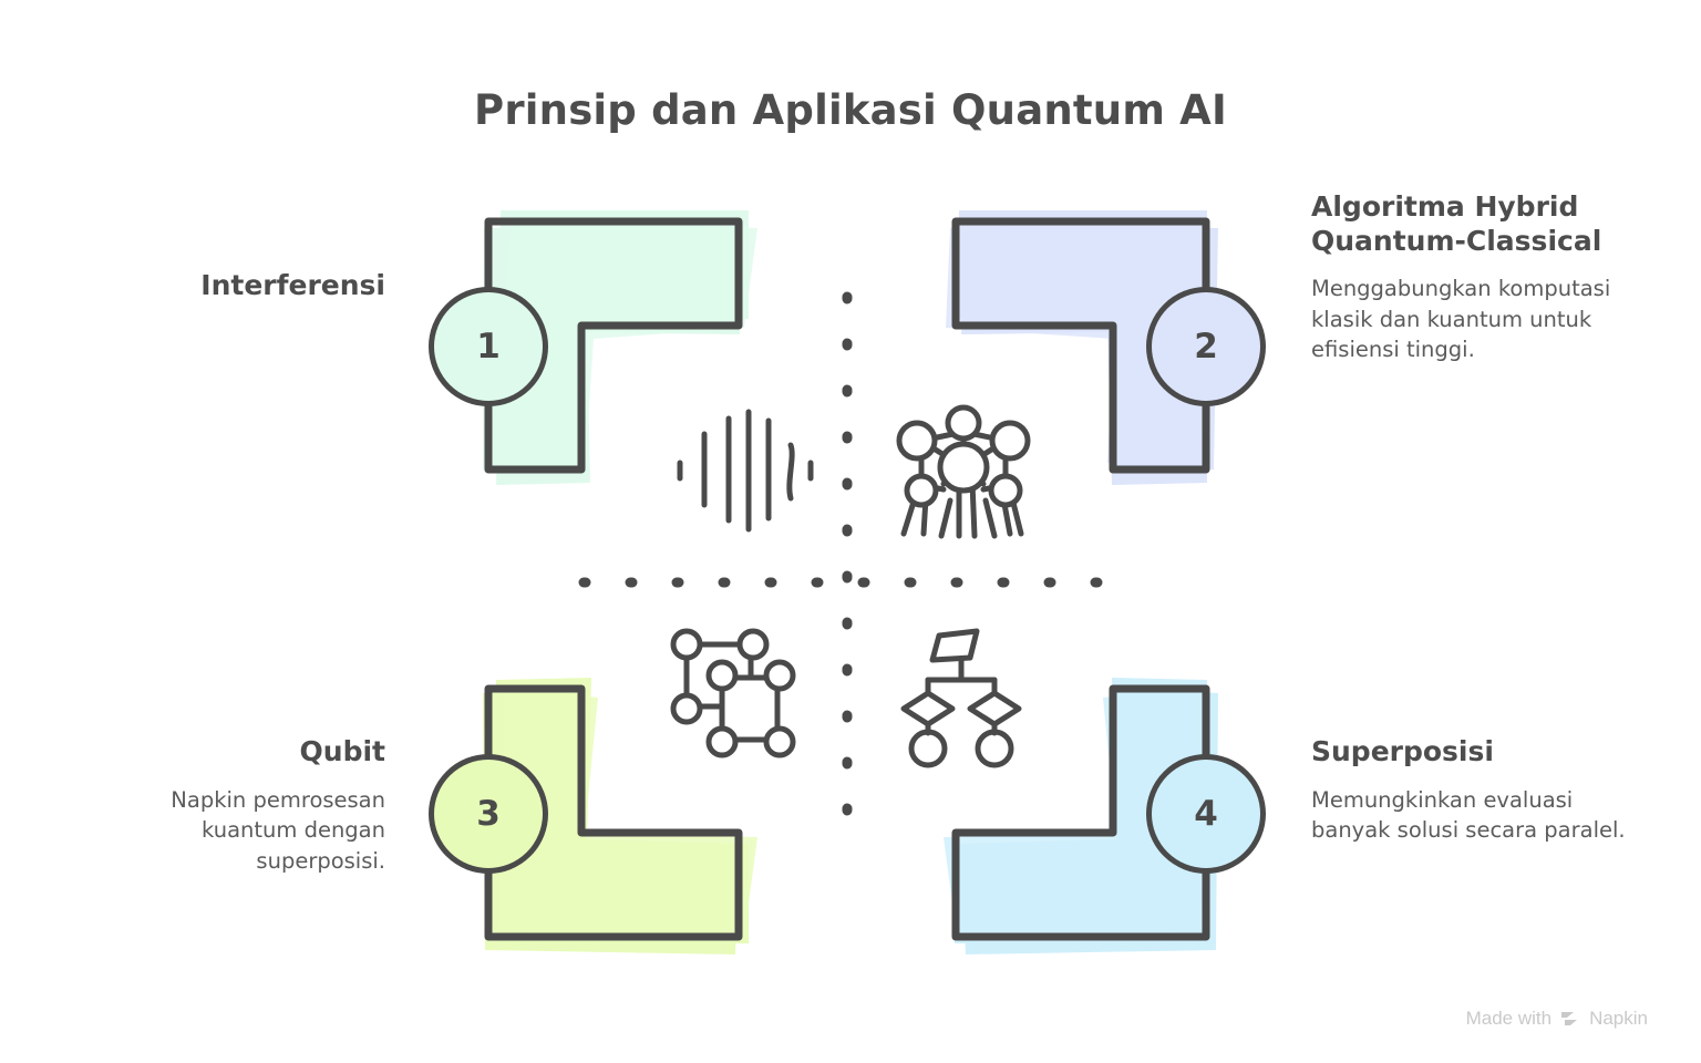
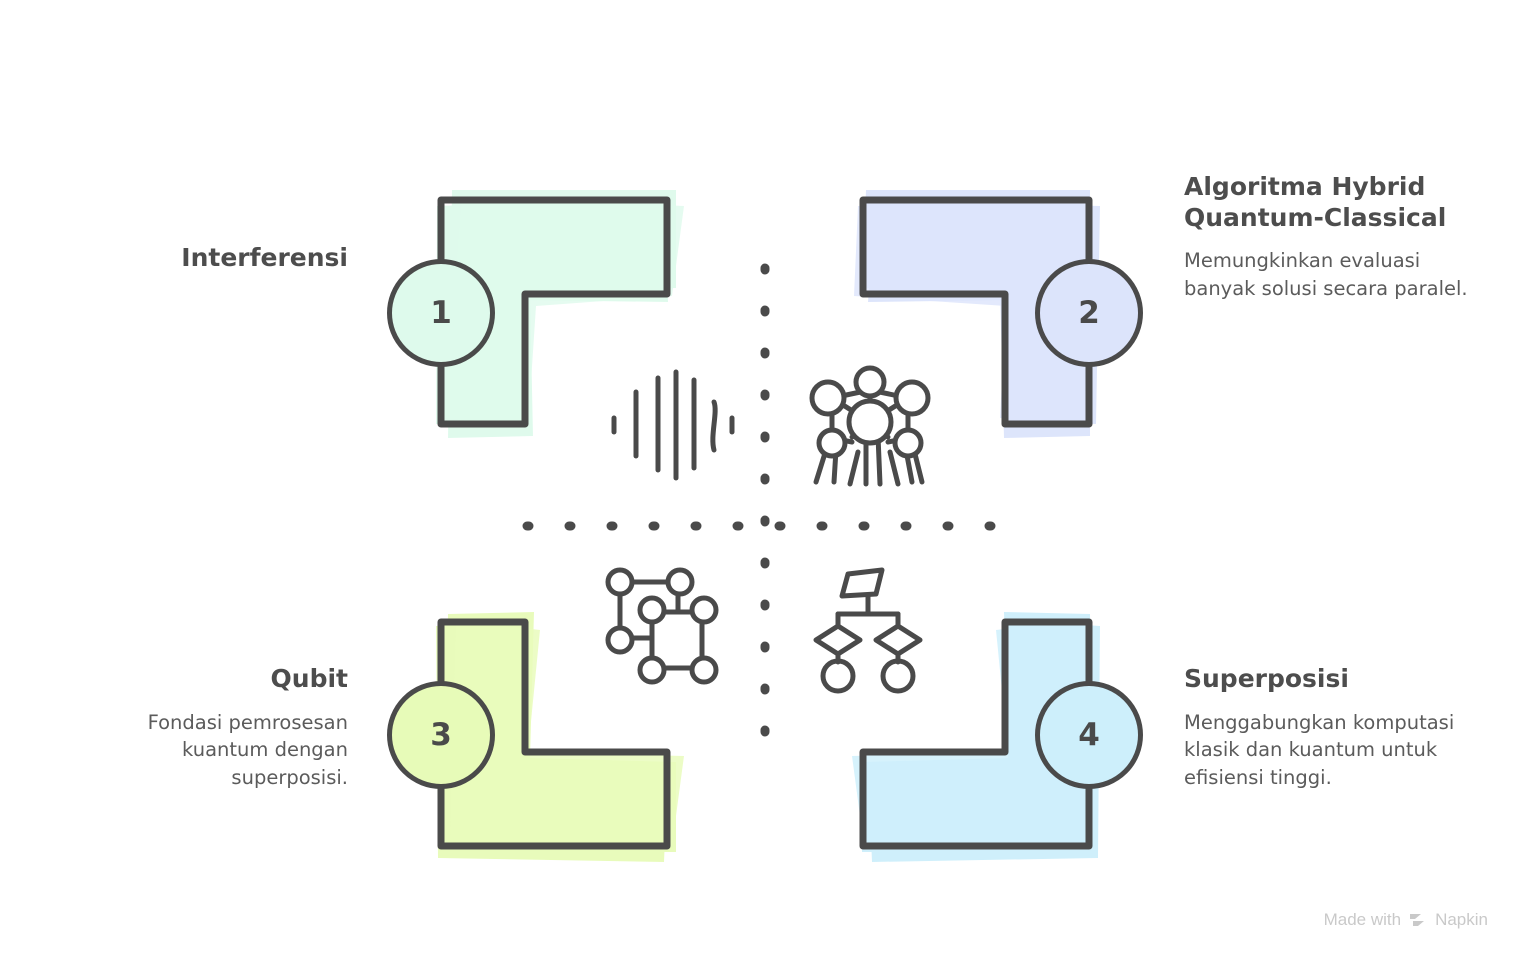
- Prinsip dan Aplikasi Quantum AI
  1
  2
  3
  4
  Interferensi
  Algoritma Hybrid Quantum-Classical
- Menggabungkan komputasi klasik dan kuantum untuk efisiensi tinggi.
+ Memungkinkan evaluasi banyak solusi secara paralel.
  Qubit
- Napkin pemrosesan kuantum dengan superposisi.
+ Fondasi pemrosesan kuantum dengan superposisi.
  Superposisi
- Memungkinkan evaluasi banyak solusi secara paralel.
+ Menggabungkan komputasi klasik dan kuantum untuk efisiensi tinggi.
  Made with
  Napkin
